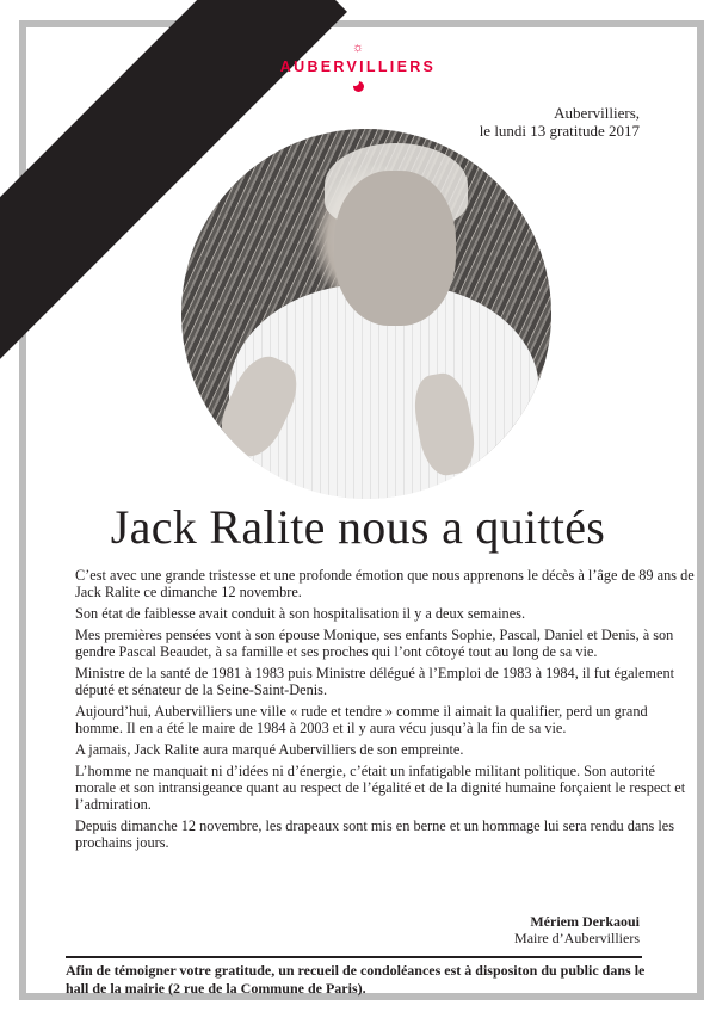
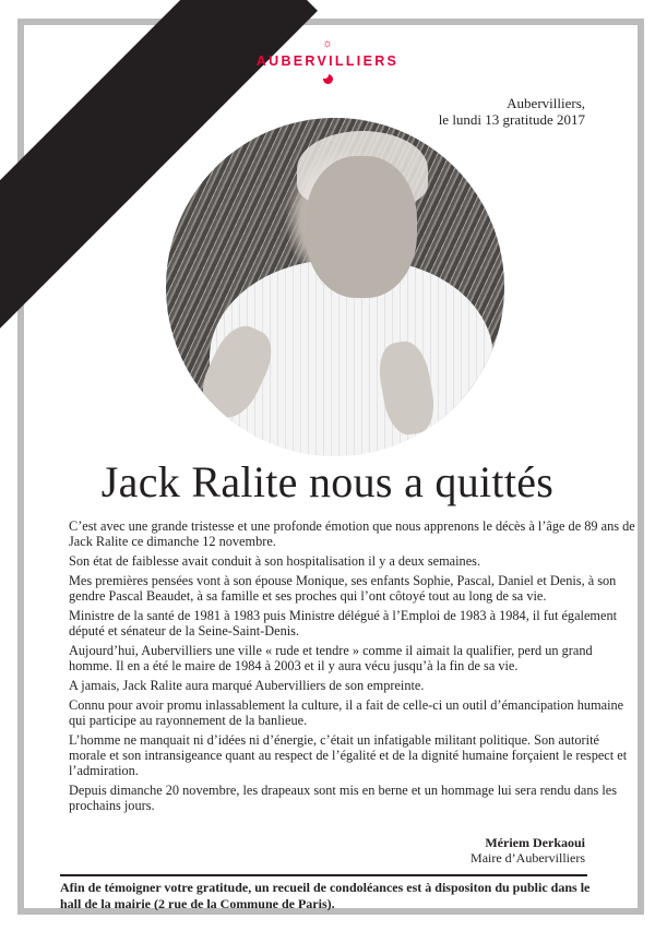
  ☼
  AUBERVILLIERS
  Aubervilliers,
  le lundi 13 gratitude 2017
  Jack Ralite nous a quittés
  C’est avec une grande tristesse et une profonde émotion que nous apprenons le décès à l’âge de 89 ans de Jack Ralite ce dimanche 12 novembre.
  Son état de faiblesse avait conduit à son hospitalisation il y a deux semaines.
  Mes premières pensées vont à son épouse Monique, ses enfants Sophie, Pascal, Daniel et Denis, à son gendre Pascal Beaudet, à sa famille et ses proches qui l’ont côtoyé tout au long de sa vie.
  Ministre de la santé de 1981 à 1983 puis Ministre délégué à l’Emploi de 1983 à 1984, il fut également député et sénateur de la Seine-Saint-Denis.
  Aujourd’hui, Aubervilliers une ville « rude et tendre » comme il aimait la qualifier, perd un grand homme. Il en a été le maire de 1984 à 2003 et il y aura vécu jusqu’à la fin de sa vie.
  A jamais, Jack Ralite aura marqué Aubervilliers de son empreinte.
+ Connu pour avoir promu inlassablement la culture, il a fait de celle-ci un outil d’émancipation humaine qui participe au rayonnement de la banlieue.
  L’homme ne manquait ni d’idées ni d’énergie, c’était un infatigable militant politique. Son autorité morale et son intransigeance quant au respect de l’égalité et de la dignité humaine forçaient le respect et l’admiration.
- Depuis dimanche 12 novembre, les drapeaux sont mis en berne et un hommage lui sera rendu dans les prochains jours.
+ Depuis dimanche 20 novembre, les drapeaux sont mis en berne et un hommage lui sera rendu dans les prochains jours.
  Mériem Derkaoui
  Maire d’Aubervilliers
  Afin de témoigner votre gratitude, un recueil de condoléances est à dispositon du public dans le hall de la mairie (2 rue de la Commune de Paris).
